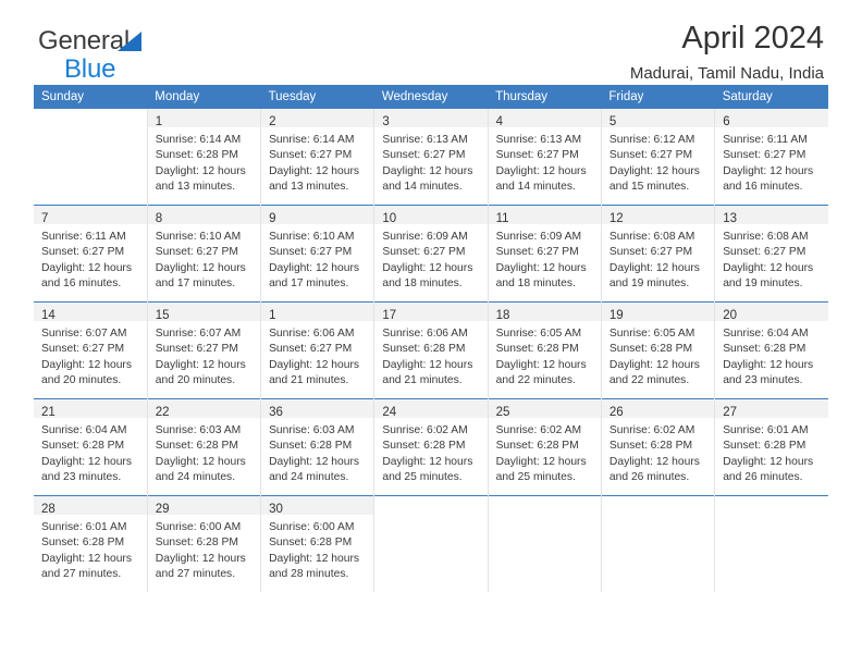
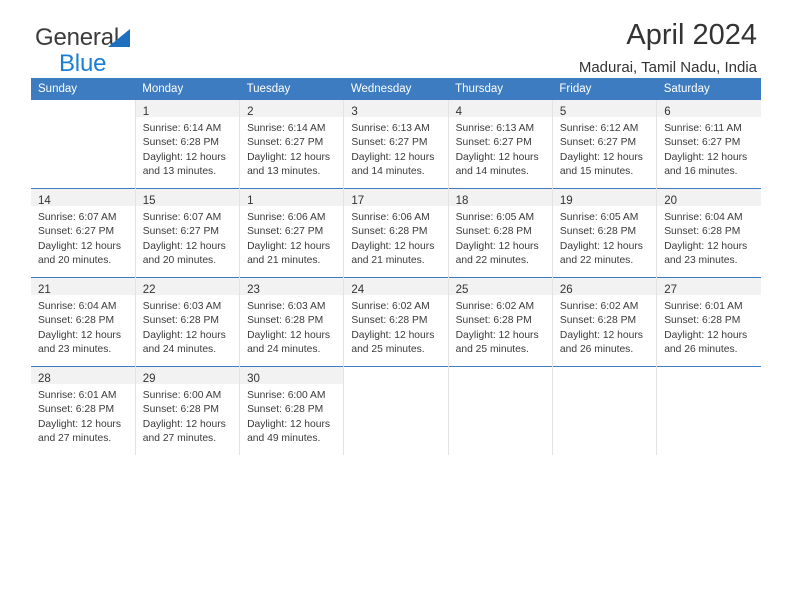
  General
  Blue
  April 2024
  Madurai, Tamil Nadu, India
  Sunday	Monday	Tuesday	Wednesday	Thursday	Friday	Saturday
  	1Sunrise: 6:14 AMSunset: 6:28 PMDaylight: 12 hoursand 13 minutes.	2Sunrise: 6:14 AMSunset: 6:27 PMDaylight: 12 hoursand 13 minutes.	3Sunrise: 6:13 AMSunset: 6:27 PMDaylight: 12 hoursand 14 minutes.	4Sunrise: 6:13 AMSunset: 6:27 PMDaylight: 12 hoursand 14 minutes.	5Sunrise: 6:12 AMSunset: 6:27 PMDaylight: 12 hoursand 15 minutes.	6Sunrise: 6:11 AMSunset: 6:27 PMDaylight: 12 hoursand 16 minutes.
- 7Sunrise: 6:11 AMSunset: 6:27 PMDaylight: 12 hoursand 16 minutes.	8Sunrise: 6:10 AMSunset: 6:27 PMDaylight: 12 hoursand 17 minutes.	9Sunrise: 6:10 AMSunset: 6:27 PMDaylight: 12 hoursand 17 minutes.	10Sunrise: 6:09 AMSunset: 6:27 PMDaylight: 12 hoursand 18 minutes.	11Sunrise: 6:09 AMSunset: 6:27 PMDaylight: 12 hoursand 18 minutes.	12Sunrise: 6:08 AMSunset: 6:27 PMDaylight: 12 hoursand 19 minutes.	13Sunrise: 6:08 AMSunset: 6:27 PMDaylight: 12 hoursand 19 minutes.
  14Sunrise: 6:07 AMSunset: 6:27 PMDaylight: 12 hoursand 20 minutes.	15Sunrise: 6:07 AMSunset: 6:27 PMDaylight: 12 hoursand 20 minutes.	1Sunrise: 6:06 AMSunset: 6:27 PMDaylight: 12 hoursand 21 minutes.	17Sunrise: 6:06 AMSunset: 6:28 PMDaylight: 12 hoursand 21 minutes.	18Sunrise: 6:05 AMSunset: 6:28 PMDaylight: 12 hoursand 22 minutes.	19Sunrise: 6:05 AMSunset: 6:28 PMDaylight: 12 hoursand 22 minutes.	20Sunrise: 6:04 AMSunset: 6:28 PMDaylight: 12 hoursand 23 minutes.
- 21Sunrise: 6:04 AMSunset: 6:28 PMDaylight: 12 hoursand 23 minutes.	22Sunrise: 6:03 AMSunset: 6:28 PMDaylight: 12 hoursand 24 minutes.	36Sunrise: 6:03 AMSunset: 6:28 PMDaylight: 12 hoursand 24 minutes.	24Sunrise: 6:02 AMSunset: 6:28 PMDaylight: 12 hoursand 25 minutes.	25Sunrise: 6:02 AMSunset: 6:28 PMDaylight: 12 hoursand 25 minutes.	26Sunrise: 6:02 AMSunset: 6:28 PMDaylight: 12 hoursand 26 minutes.	27Sunrise: 6:01 AMSunset: 6:28 PMDaylight: 12 hoursand 26 minutes.
+ 21Sunrise: 6:04 AMSunset: 6:28 PMDaylight: 12 hoursand 23 minutes.	22Sunrise: 6:03 AMSunset: 6:28 PMDaylight: 12 hoursand 24 minutes.	23Sunrise: 6:03 AMSunset: 6:28 PMDaylight: 12 hoursand 24 minutes.	24Sunrise: 6:02 AMSunset: 6:28 PMDaylight: 12 hoursand 25 minutes.	25Sunrise: 6:02 AMSunset: 6:28 PMDaylight: 12 hoursand 25 minutes.	26Sunrise: 6:02 AMSunset: 6:28 PMDaylight: 12 hoursand 26 minutes.	27Sunrise: 6:01 AMSunset: 6:28 PMDaylight: 12 hoursand 26 minutes.
- 28Sunrise: 6:01 AMSunset: 6:28 PMDaylight: 12 hoursand 27 minutes.	29Sunrise: 6:00 AMSunset: 6:28 PMDaylight: 12 hoursand 27 minutes.	30Sunrise: 6:00 AMSunset: 6:28 PMDaylight: 12 hoursand 28 minutes.
+ 28Sunrise: 6:01 AMSunset: 6:28 PMDaylight: 12 hoursand 27 minutes.	29Sunrise: 6:00 AMSunset: 6:28 PMDaylight: 12 hoursand 27 minutes.	30Sunrise: 6:00 AMSunset: 6:28 PMDaylight: 12 hoursand 49 minutes.
